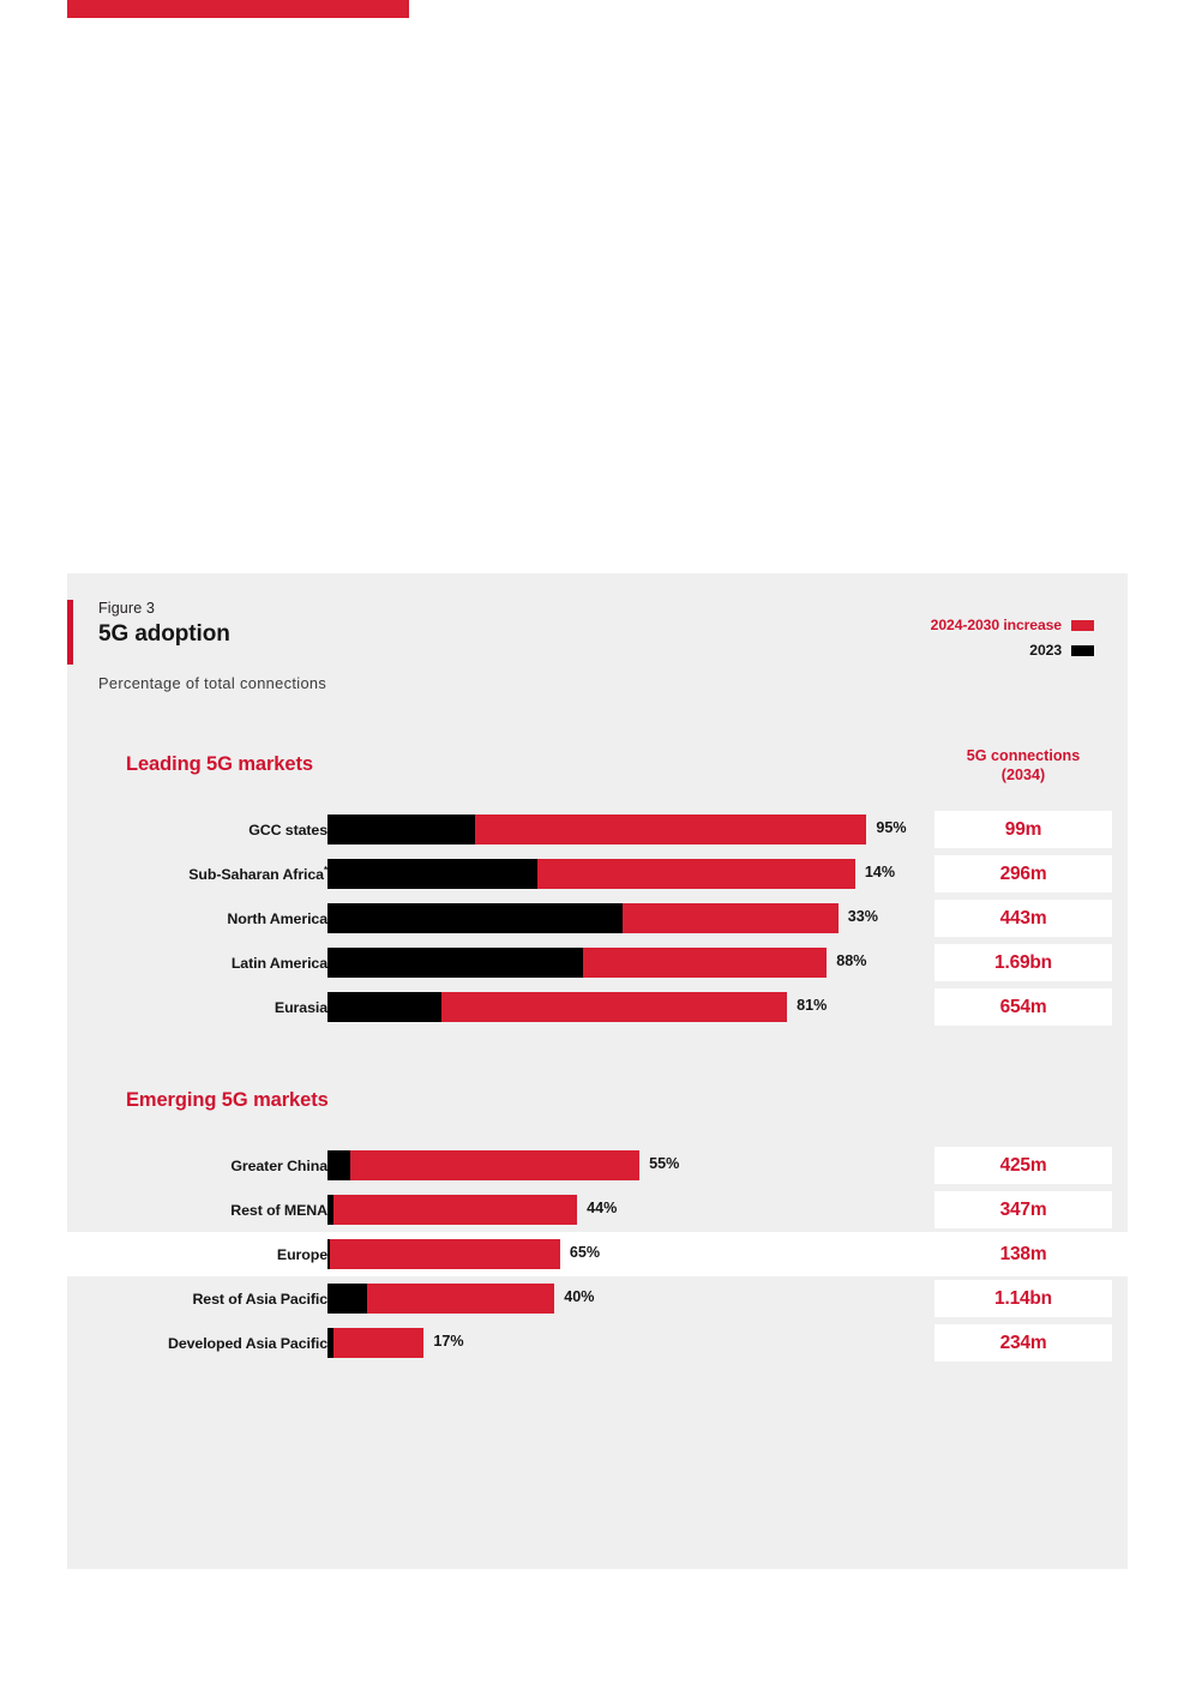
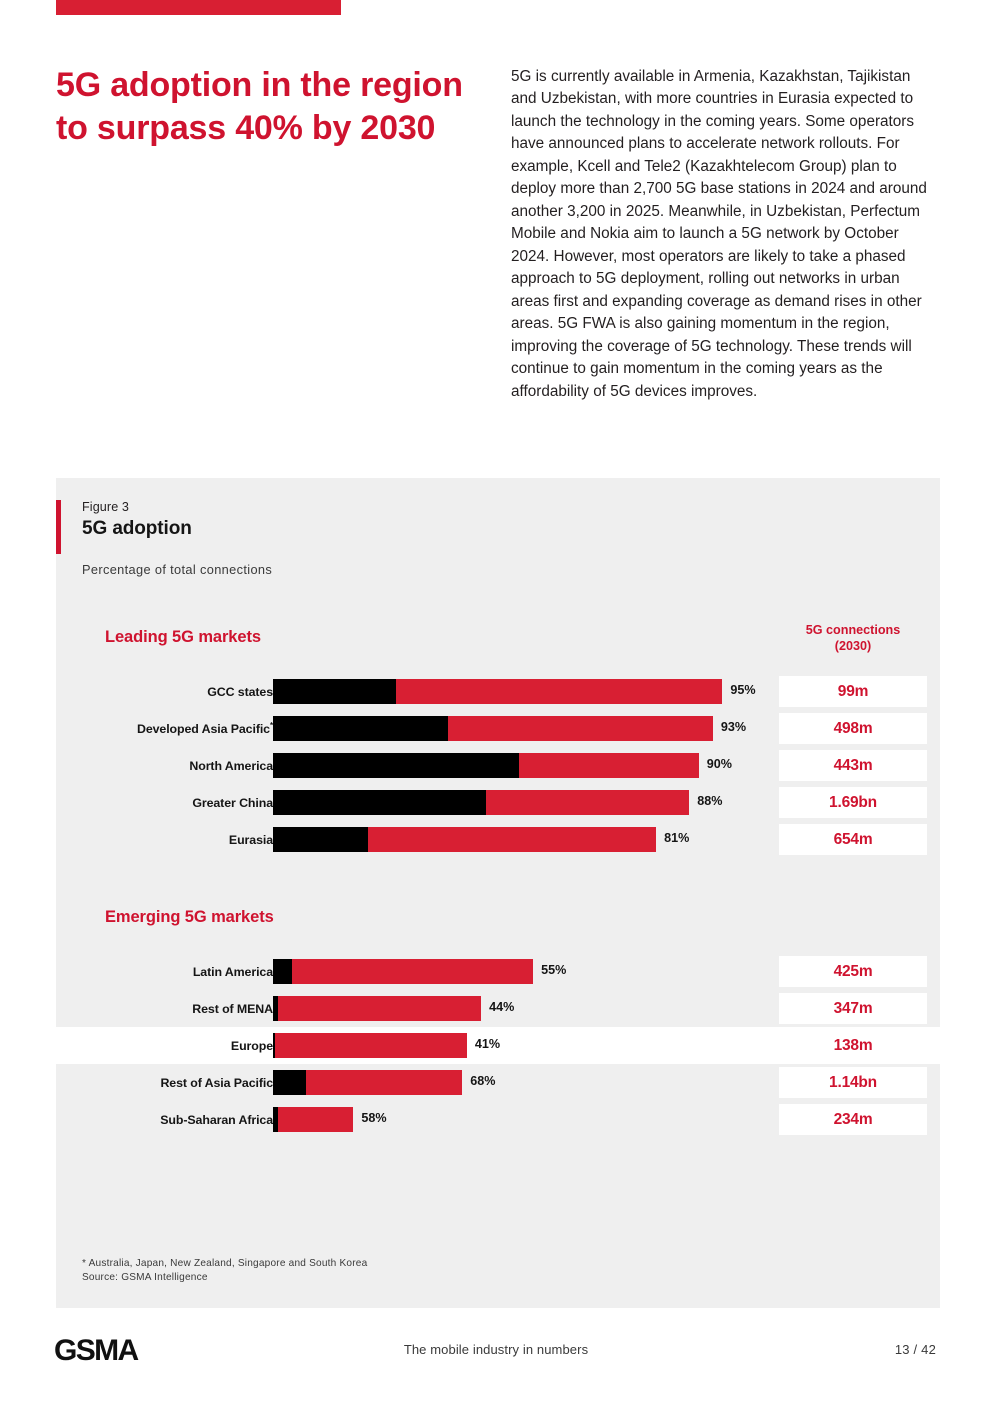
+ 5G adoption in the region to surpass 40% by 2030
+ 5G is currently available in Armenia, Kazakhstan, Tajikistan and Uzbekistan, with more countries in Eurasia expected to launch the technology in the coming years. Some operators have announced plans to accelerate network rollouts. For example, Kcell and Tele2 (Kazakhtelecom Group) plan to deploy more than 2,700 5G base stations in 2024 and around another 3,200 in 2025. Meanwhile, in Uzbekistan, Perfectum Mobile and Nokia aim to launch a 5G network by October 2024. However, most operators are likely to take a phased approach to 5G deployment, rolling out networks in urban areas first and expanding coverage as demand rises in other areas. 5G FWA is also gaining momentum in the region, improving the coverage of 5G technology. These trends will continue to gain momentum in the coming years as the affordability of 5G devices improves.
  Figure 3
  5G adoption
  Percentage of total connections
- 2024-2030 increase
- 2023
  Leading 5G markets
  5G connections
- (2034)
+ (2030)
  GCC states
  95%
  99m
- Sub-Saharan Africa*
+ Developed Asia Pacific*
- 14%
+ 93%
- 296m
+ 498m
  North America
- 33%
+ 90%
  443m
- Latin America
+ Greater China
  88%
  1.69bn
  Eurasia
  81%
  654m
  Emerging 5G markets
- Greater China
+ Latin America
  55%
  425m
  Rest of MENA
  44%
  347m
  Europe
- 65%
+ 41%
  138m
  Rest of Asia Pacific
- 40%
+ 68%
  1.14bn
- Developed Asia Pacific
+ Sub-Saharan Africa
- 17%
+ 58%
  234m
+ * Australia, Japan, New Zealand, Singapore and South Korea
+ Source: GSMA Intelligence
+ GSMA
+ The mobile industry in numbers
+ 13 / 42
